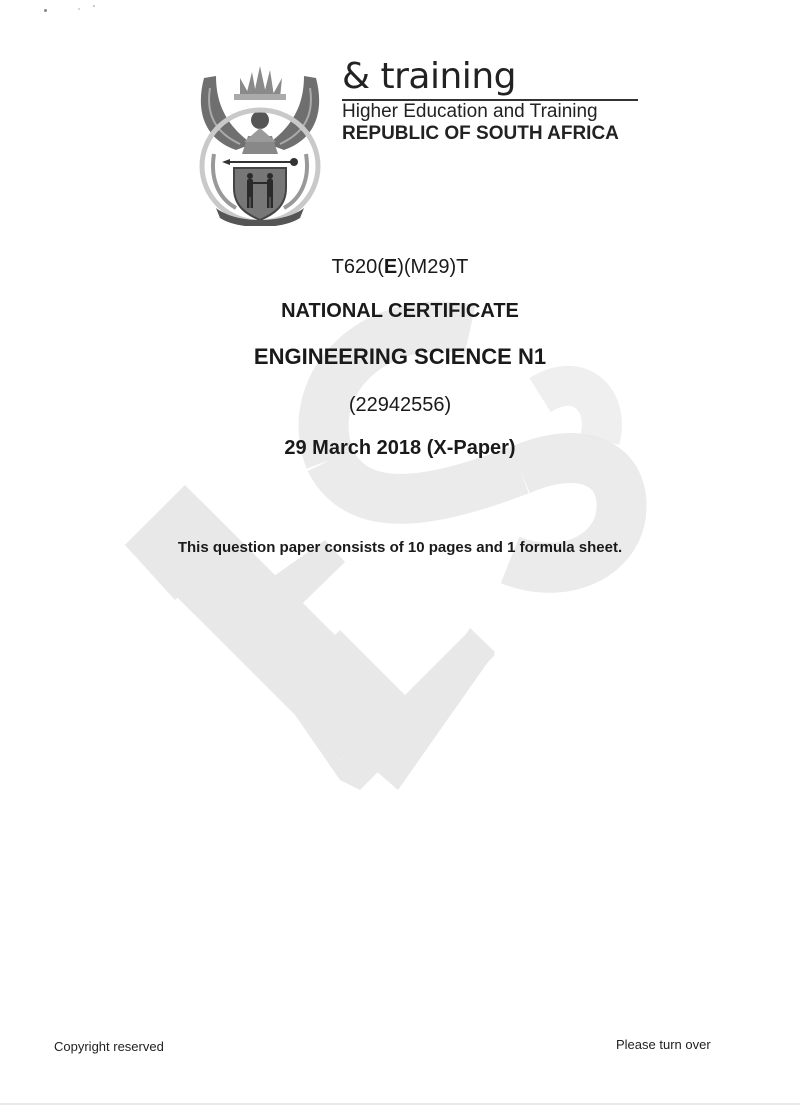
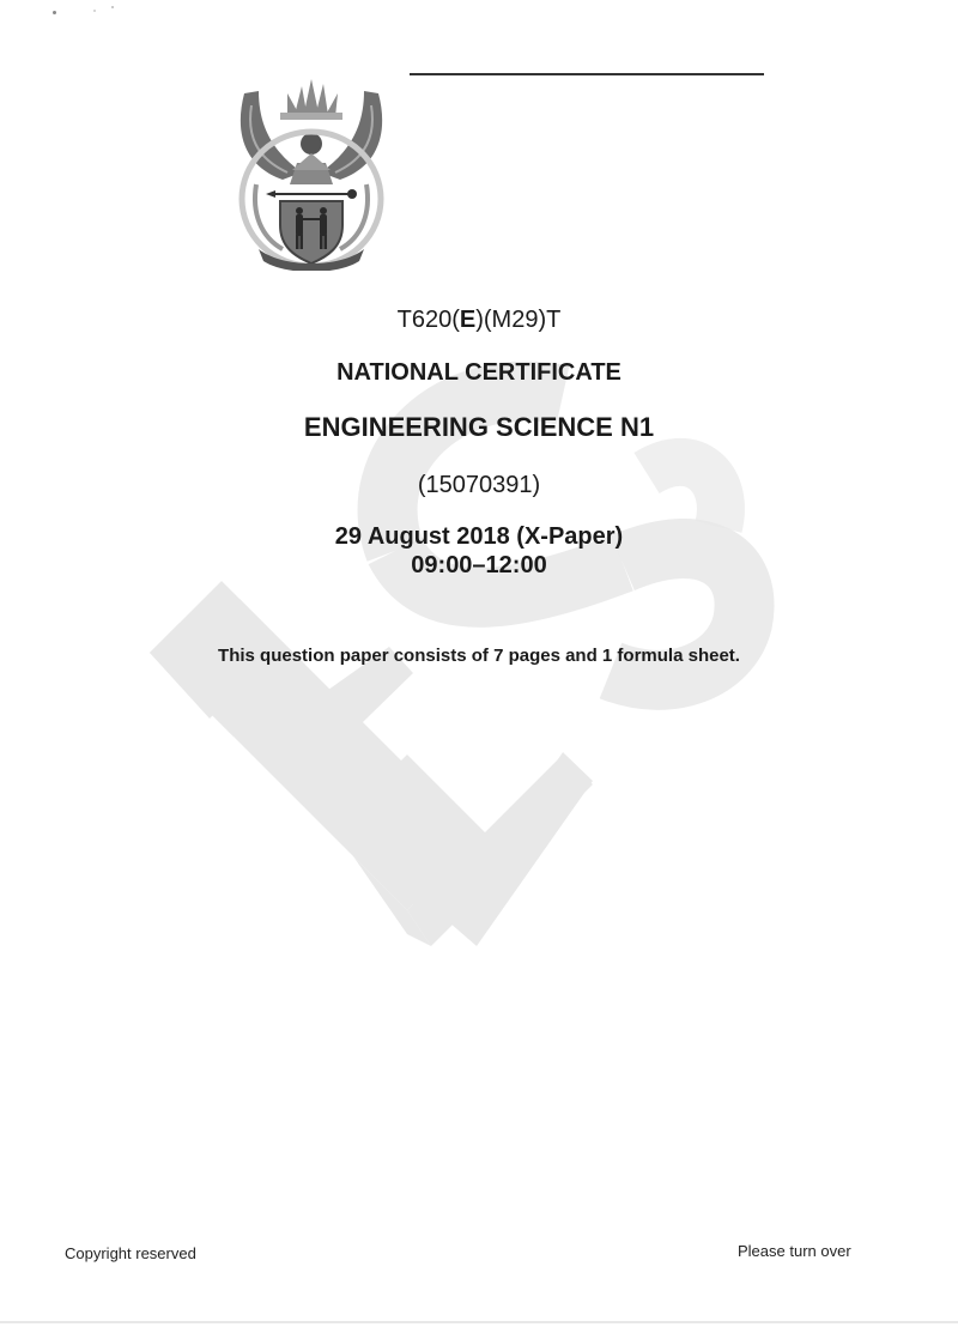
- & training
- Higher Education and Training
- REPUBLIC OF SOUTH AFRICA
  T620(E)(M29)T
  NATIONAL CERTIFICATE
  ENGINEERING SCIENCE N1
- (22942556)
+ (15070391)
- 29 March 2018 (X-Paper)
+ 29 August 2018 (X-Paper)
+ 09:00–12:00
- This question paper consists of 10 pages and 1 formula sheet.
+ This question paper consists of 7 pages and 1 formula sheet.
  Copyright reserved
  Please turn over
